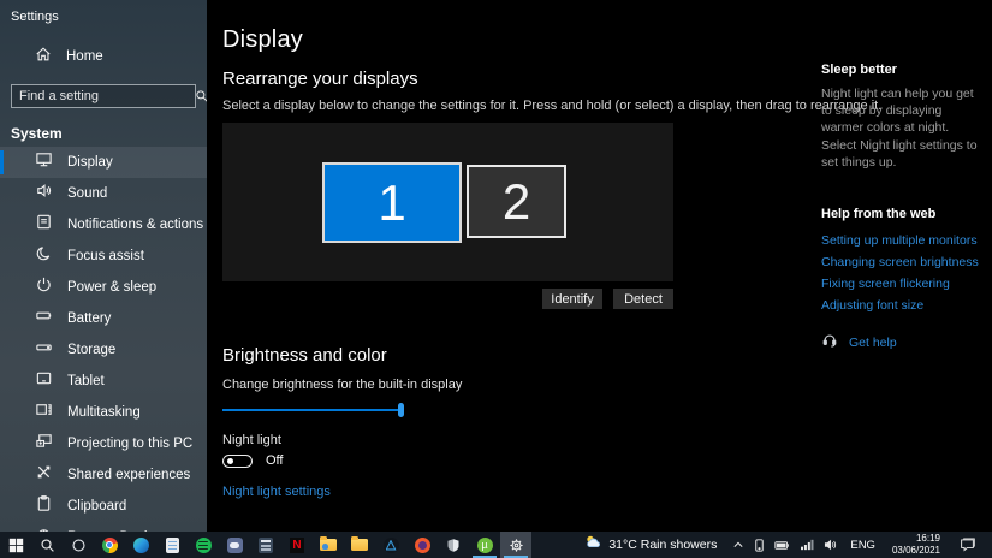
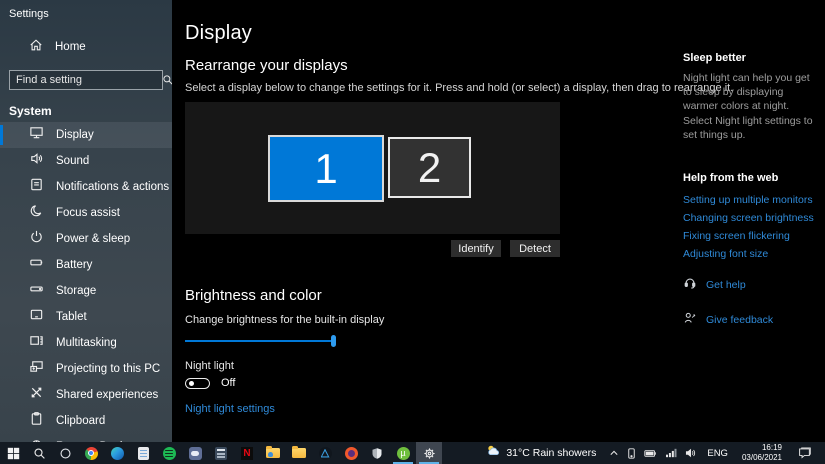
  Settings
  Home
  Find a setting
  System
  Display
  Sound
  Notifications & actions
  Focus assist
  Power & sleep
  Battery
  Storage
  Tablet
  Multitasking
  Projecting to this PC
  Shared experiences
  Clipboard
  Display
  Rearrange your displays
  Select a display below to change the settings for it. Press and hold (or select) a display, then drag to rearrange it.
  1
  2
  Identify
  Detect
  Brightness and color
  Change brightness for the built-in display
  Night light
  Off
  Night light settings
  Sleep better
  Night light can help you get to sleep by displaying warmer colors at night. Select Night light settings to set things up.
  Help from the web
  Setting up multiple monitors
  Changing screen brightness
  Fixing screen flickering
  Adjusting font size
  Get help
+ Give feedback
  N
  µ
  31°C Rain showers
  ENG
  16:19
  03/06/2021
